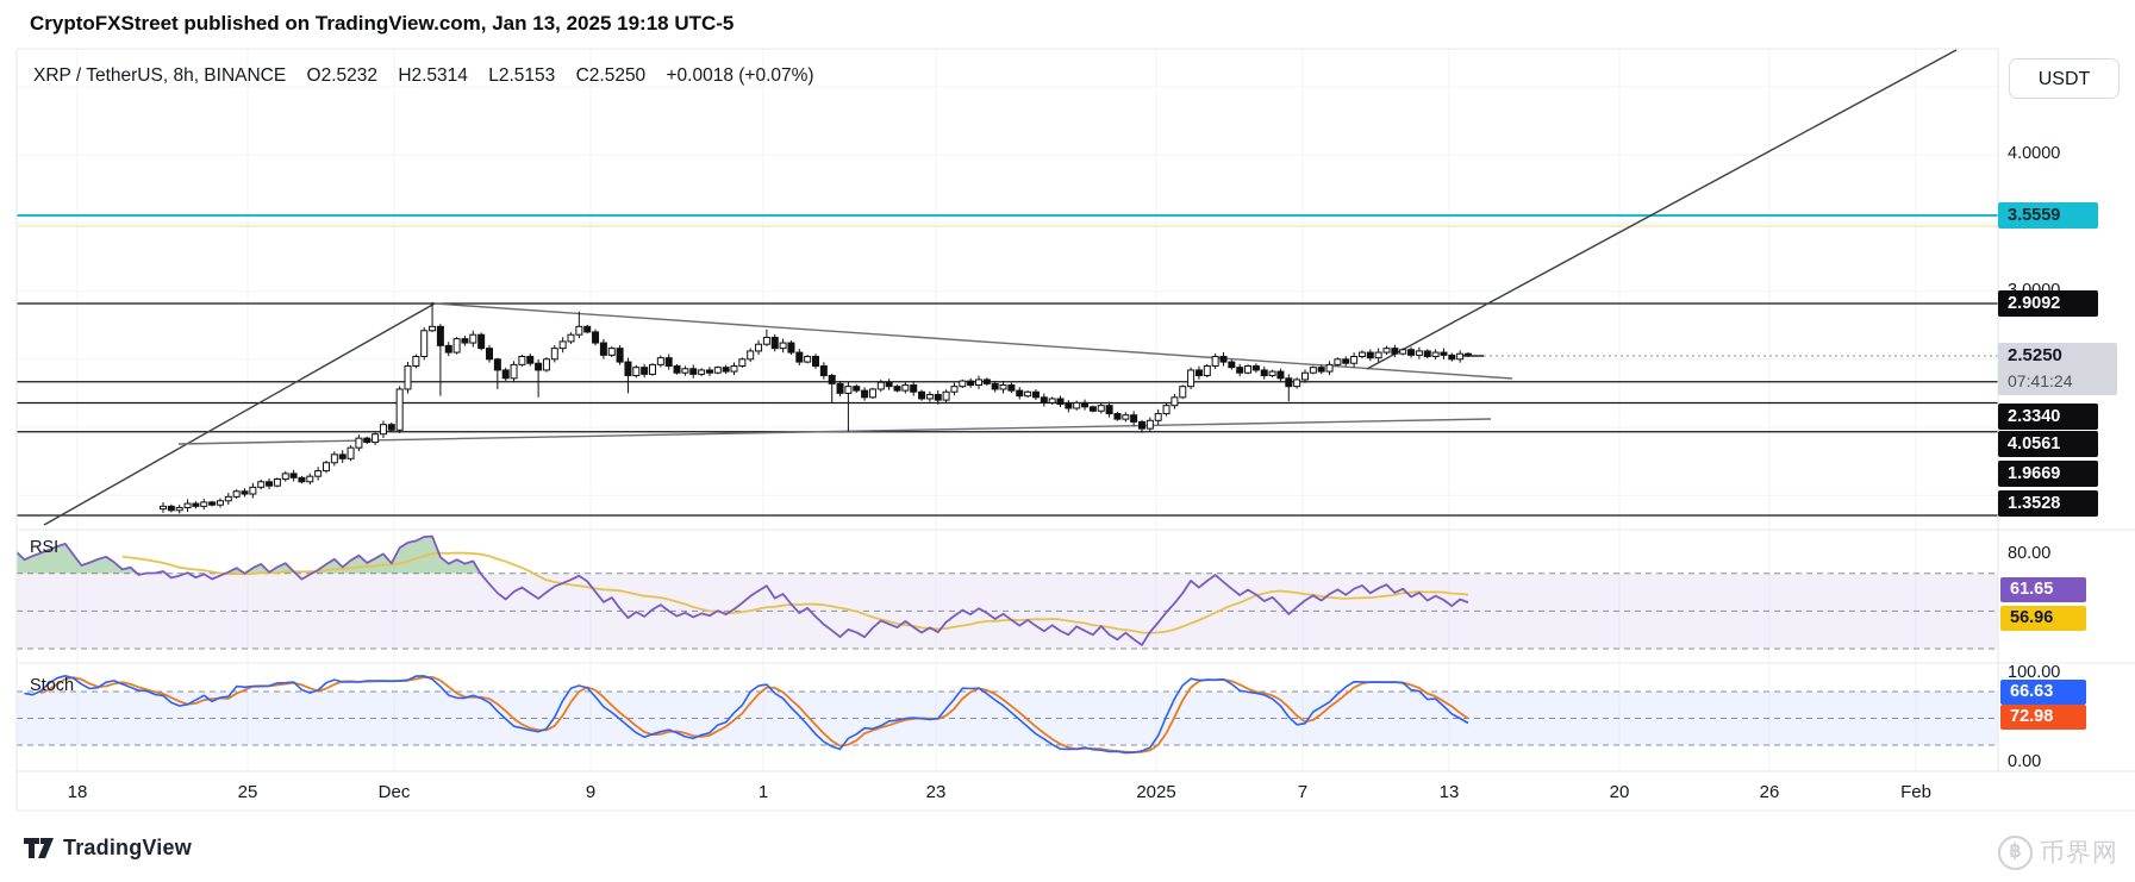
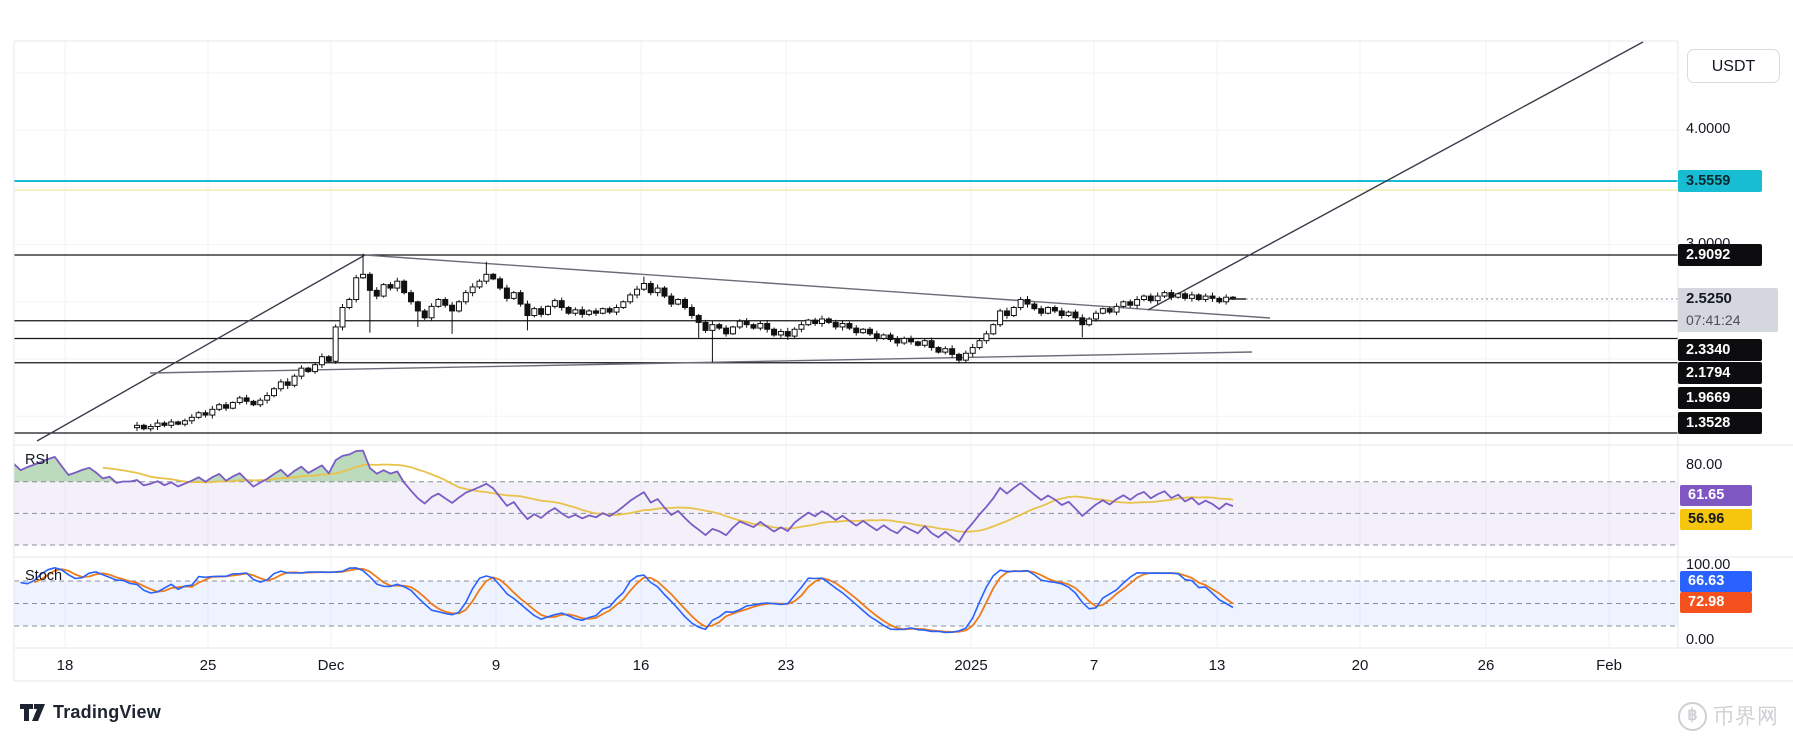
- CryptoFXStreet published on TradingView.com, Jan 13, 2025 19:18 UTC-5
- XRP / TetherUS, 8h, BINANCE O2.5232 H2.5314 L2.5153 C2.5250 +0.0018 (+0.07%)
  USDT
  RSI
  Stoch
  4.0000
  3.5559
  2.9092
  2.3340
- 4.0561
+ 2.1794
  1.9669
  1.3528
  2.5250
  07:41:24
  80.00
  61.65
  56.96
  100.00
  0.00
  66.63
  72.98
  18
  25
  Dec
  9
- 1
+ 16
  23
  2025
  7
  13
  20
  26
  Feb
  TradingView
  ฿
  币界网
